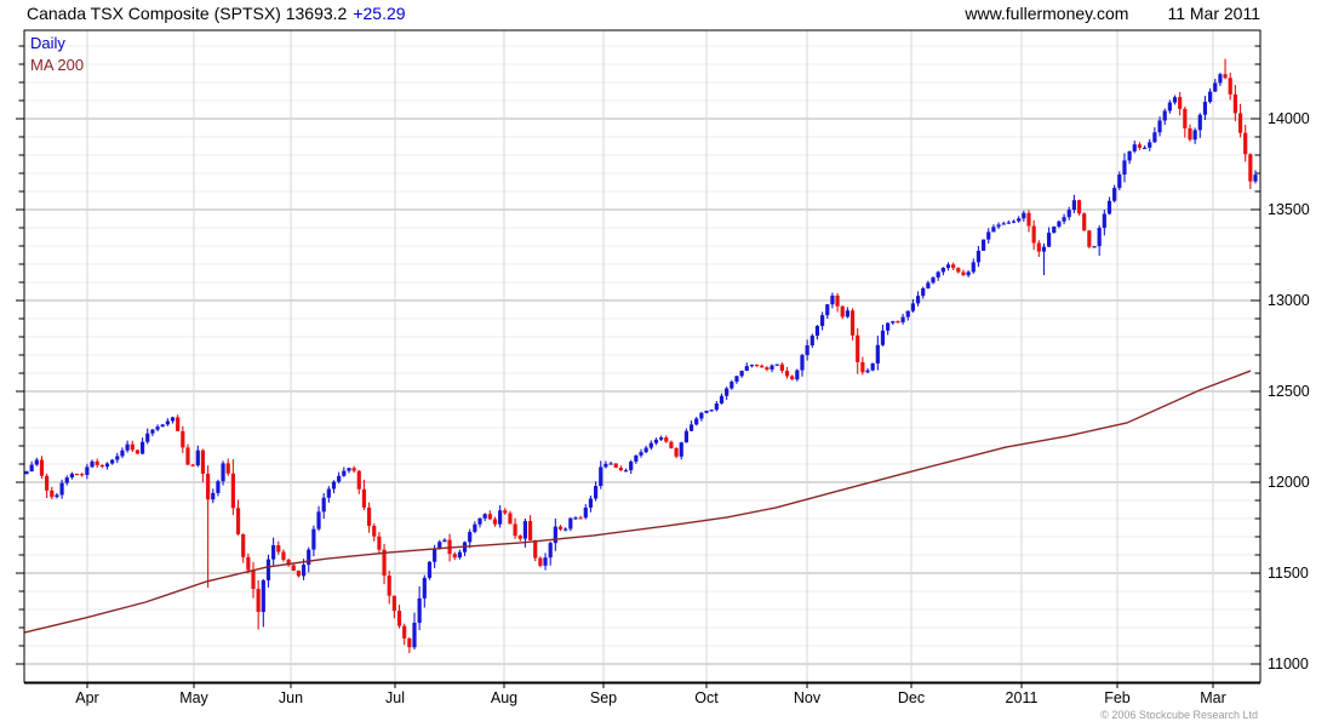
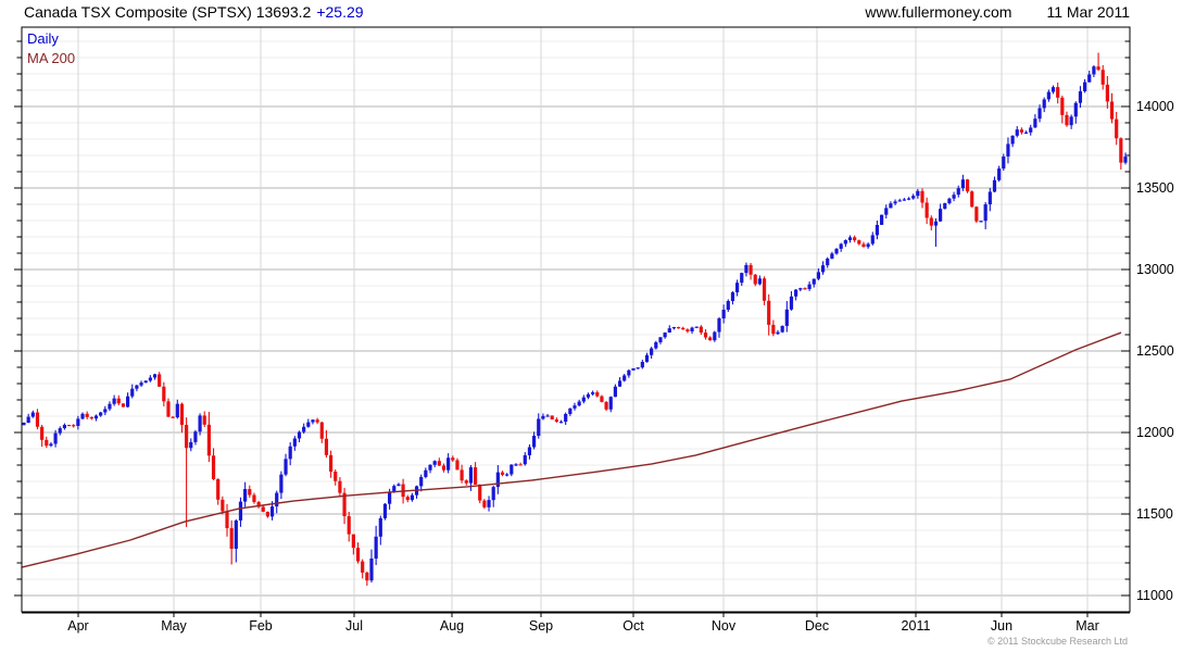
  Apr
  May
- Jun
+ Feb
  Jul
  Aug
  Sep
  Oct
  Nov
  Dec
  2011
- Feb
+ Jun
  Mar
  11000
  11500
  12000
  12500
  13000
  13500
  14000
  Canada TSX Composite (SPTSX) 13693.2 +25.29
  www.fullermoney.com 11 Mar 2011
  Daily
  MA 200
- © 2006 Stockcube Research Ltd
+ © 2011 Stockcube Research Ltd
